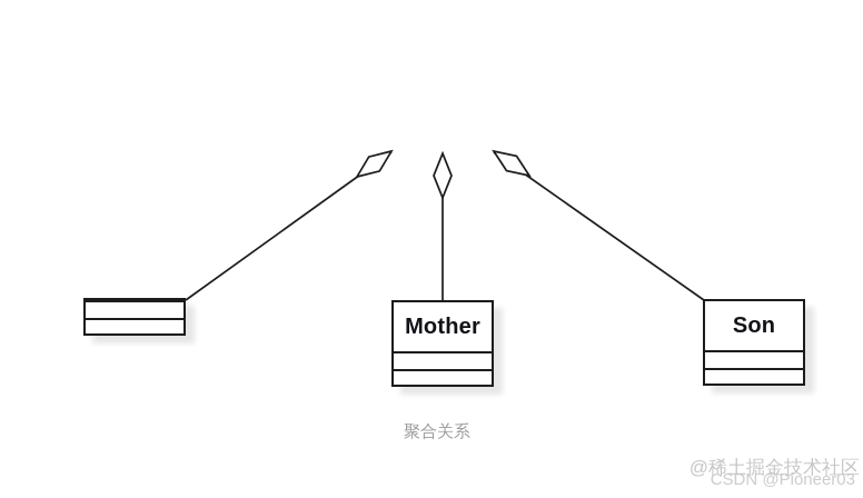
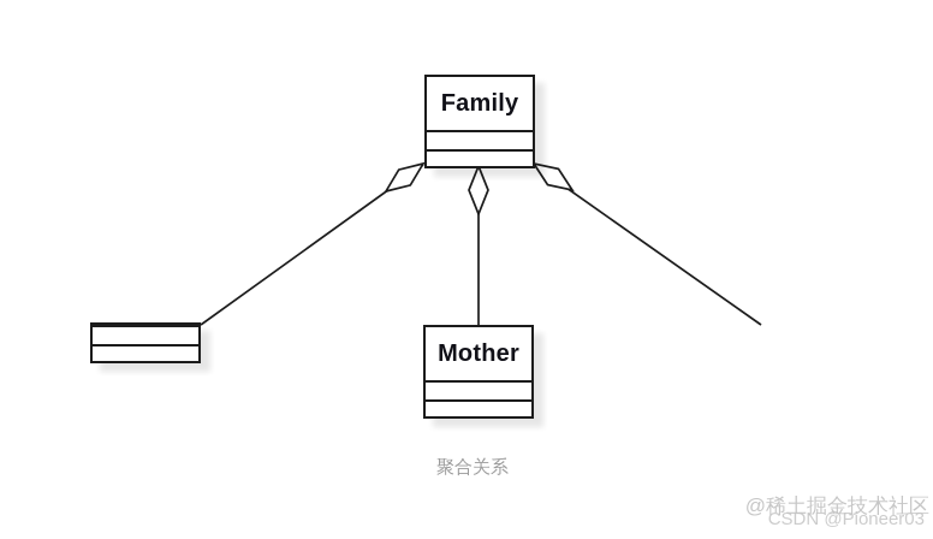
+ Family
  Mother
- Son
  聚合关系
  @稀土掘金技术社区
  CSDN @Pioneer03
